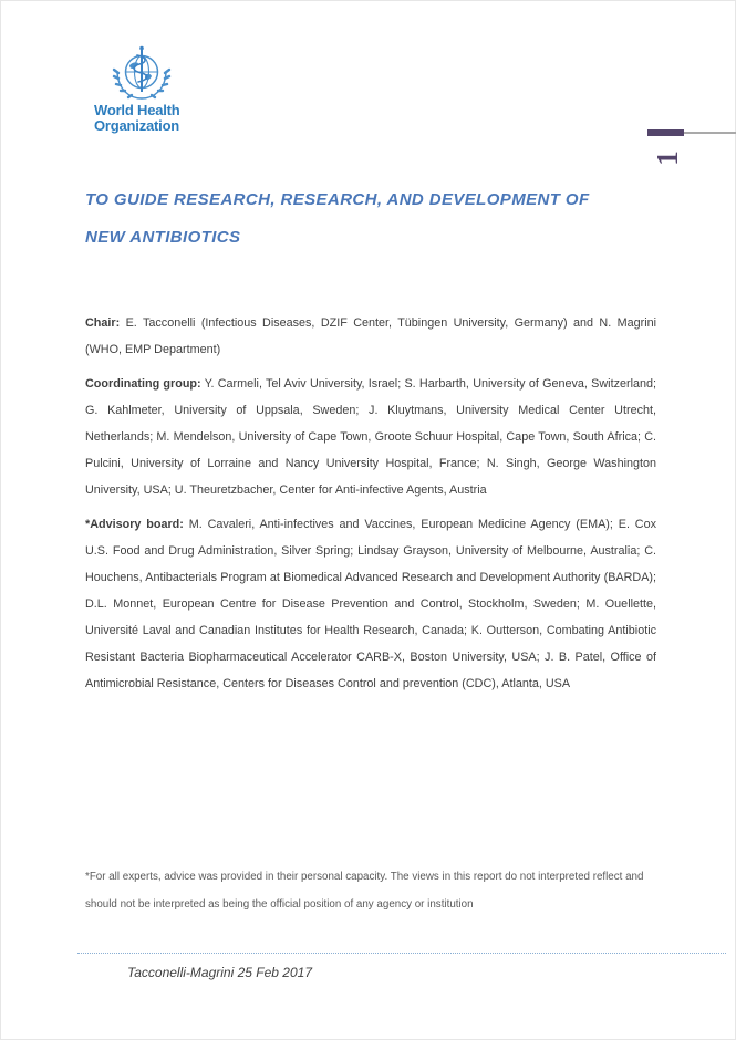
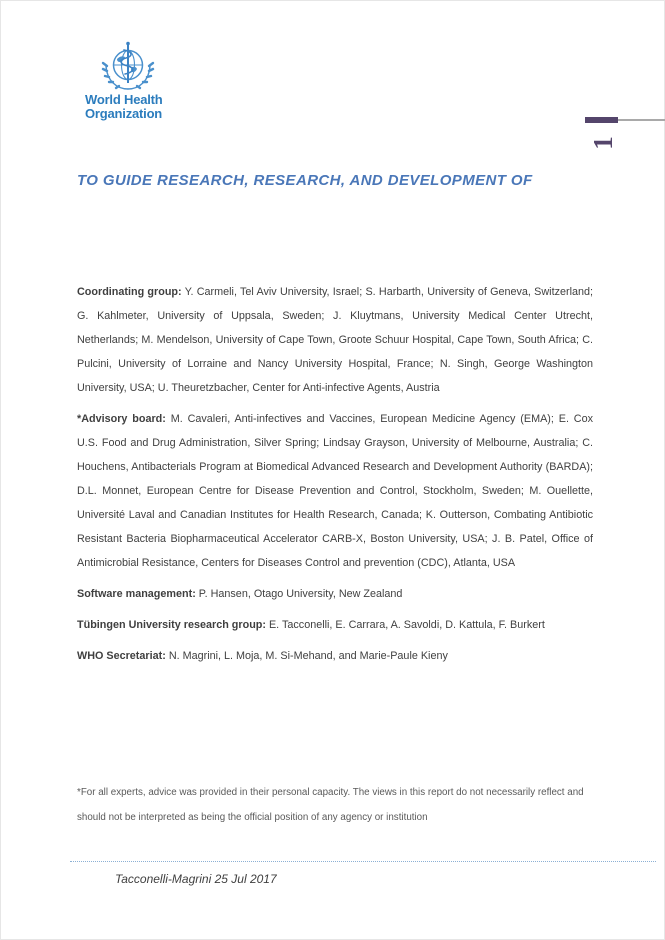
  World Health
  Organization
  TO GUIDE RESEARCH, RESEARCH, AND DEVELOPMENT OF
- NEW ANTIBIOTICS
- Chair: E. Tacconelli (Infectious Diseases, DZIF Center, Tübingen University, Germany) and N. Magrini (WHO, EMP Department)
  Coordinating group: Y. Carmeli, Tel Aviv University, Israel; S. Harbarth, University of Geneva, Switzerland; G. Kahlmeter, University of Uppsala, Sweden; J. Kluytmans, University Medical Center Utrecht, Netherlands; M. Mendelson, University of Cape Town, Groote Schuur Hospital, Cape Town, South Africa; C. Pulcini, University of Lorraine and Nancy University Hospital, France; N. Singh, George Washington University, USA; U. Theuretzbacher, Center for Anti-infective Agents, Austria
  *Advisory board: M. Cavaleri, Anti-infectives and Vaccines, European Medicine Agency (EMA); E. Cox U.S. Food and Drug Administration, Silver Spring; Lindsay Grayson, University of Melbourne, Australia; C. Houchens, Antibacterials Program at Biomedical Advanced Research and Development Authority (BARDA); D.L. Monnet, European Centre for Disease Prevention and Control, Stockholm, Sweden; M. Ouellette, Université Laval and Canadian Institutes for Health Research, Canada; K. Outterson, Combating Antibiotic Resistant Bacteria Biopharmaceutical Accelerator CARB-X, Boston University, USA; J. B. Patel, Office of Antimicrobial Resistance, Centers for Diseases Control and prevention (CDC), Atlanta, USA
+ Software management: P. Hansen, Otago University, New Zealand
+ Tübingen University research group: E. Tacconelli, E. Carrara, A. Savoldi, D. Kattula, F. Burkert
+ WHO Secretariat: N. Magrini, L. Moja, M. Si-Mehand, and Marie-Paule Kieny
- *For all experts, advice was provided in their personal capacity. The views in this report do not interpreted reflect and should not be interpreted as being the official position of any agency or institution
+ *For all experts, advice was provided in their personal capacity. The views in this report do not necessarily reflect and should not be interpreted as being the official position of any agency or institution
- Tacconelli-Magrini 25 Feb 2017
+ Tacconelli-Magrini 25 Jul 2017
